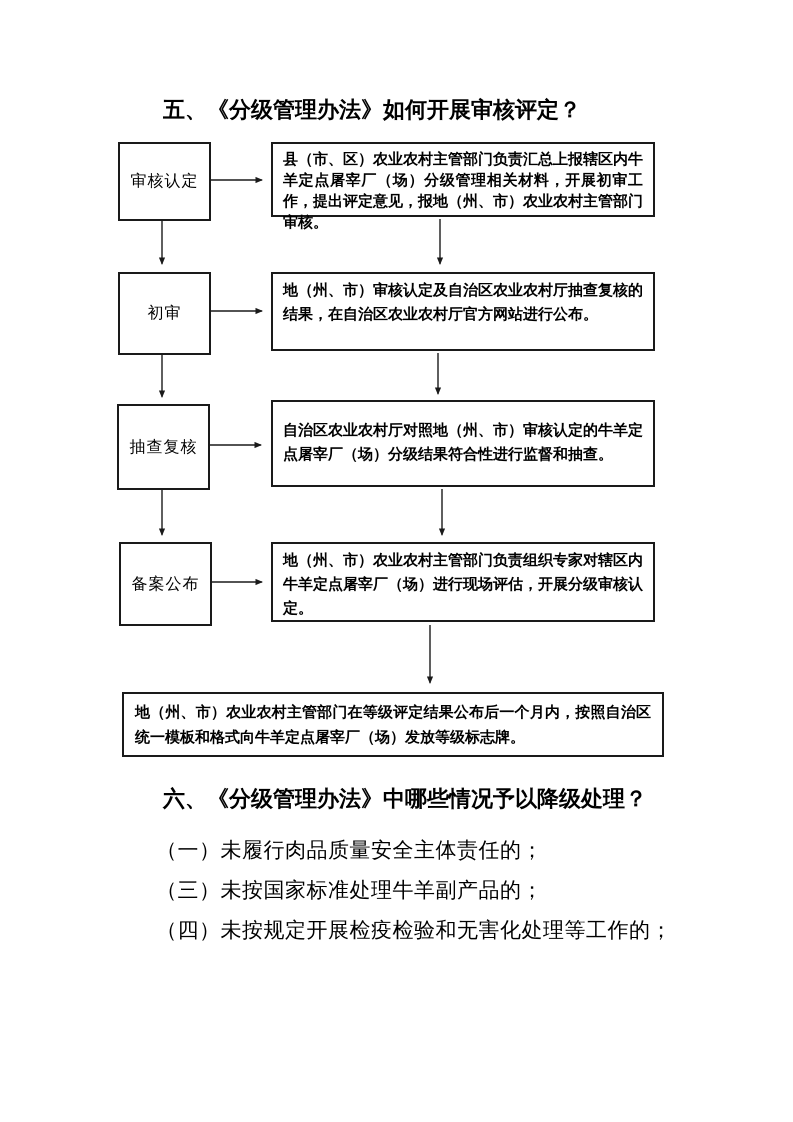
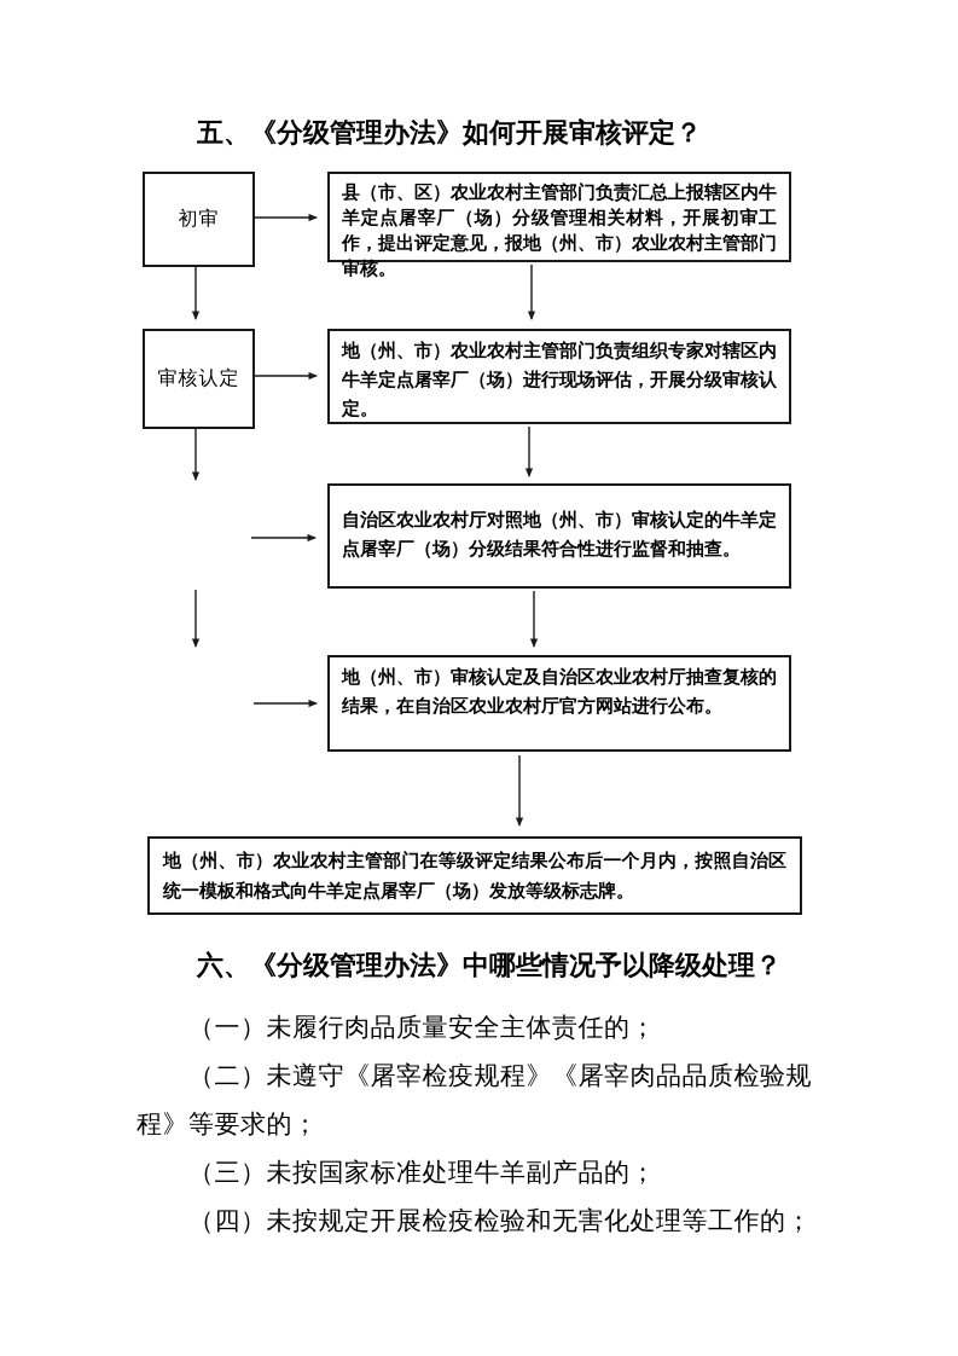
  五、《分级管理办法》如何开展审核评定？
- 审核认定
+ 初审
  县（市、区）农业农村主管部门负责汇总上报辖区内牛羊定点屠宰厂（场）分级管理相关材料，开展初审工作，提出评定意见，报地（州、市）农业农村主管部门审核。
- 初审
+ 审核认定
- 地（州、市）审核认定及自治区农业农村厅抽查复核的结果，在自治区农业农村厅官方网站进行公布。
+ 地（州、市）农业农村主管部门负责组织专家对辖区内牛羊定点屠宰厂（场）进行现场评估，开展分级审核认定。
- 抽查复核
  自治区农业农村厅对照地（州、市）审核认定的牛羊定点屠宰厂（场）分级结果符合性进行监督和抽查。
- 备案公布
- 地（州、市）农业农村主管部门负责组织专家对辖区内牛羊定点屠宰厂（场）进行现场评估，开展分级审核认定。
+ 地（州、市）审核认定及自治区农业农村厅抽查复核的结果，在自治区农业农村厅官方网站进行公布。
  地（州、市）农业农村主管部门在等级评定结果公布后一个月内，按照自治区统一模板和格式向牛羊定点屠宰厂（场）发放等级标志牌。
  六、《分级管理办法》中哪些情况予以降级处理？
  （一）未履行肉品质量安全主体责任的；
+ （二）未遵守《屠宰检疫规程》《屠宰肉品品质检验规程》等要求的；
  （三）未按国家标准处理牛羊副产品的；
  （四）未按规定开展检疫检验和无害化处理等工作的；
